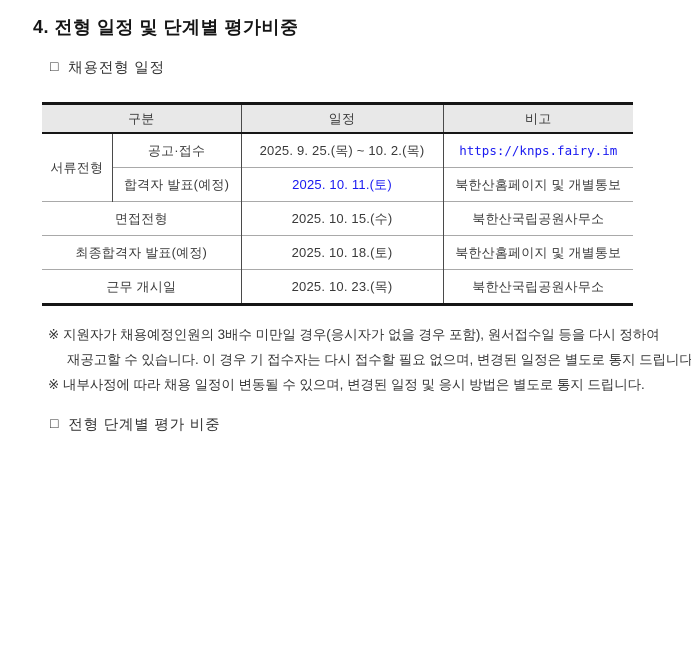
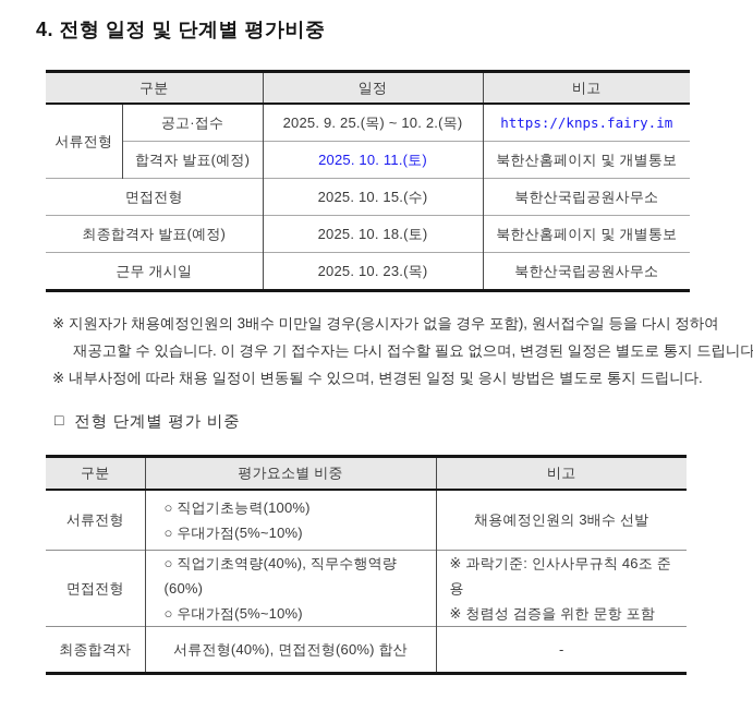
  4. 전형 일정 및 단계별 평가비중
- □ 채용전형 일정
  구분	일정	비고
  서류전형	공고·접수	2025. 9. 25.(목) ~ 10. 2.(목)	https://knps.fairy.im
  합격자 발표(예정)	2025. 10. 11.(토)	북한산홈페이지 및 개별통보
  면접전형	2025. 10. 15.(수)	북한산국립공원사무소
  최종합격자 발표(예정)	2025. 10. 18.(토)	북한산홈페이지 및 개별통보
  근무 개시일	2025. 10. 23.(목)	북한산국립공원사무소
  ※ 지원자가 채용예정인원의 3배수 미만일 경우(응시자가 없을 경우 포함), 원서접수일 등을 다시 정하여
  재공고할 수 있습니다. 이 경우 기 접수자는 다시 접수할 필요 없으며, 변경된 일정은 별도로 통지 드립니다
  ※ 내부사정에 따라 채용 일정이 변동될 수 있으며, 변경된 일정 및 응시 방법은 별도로 통지 드립니다.
  □ 전형 단계별 평가 비중
+ 구분	평가요소별 비중	비고
+ 서류전형	○ 직업기초능력(100%) ○ 우대가점(5%~10%)	채용예정인원의 3배수 선발
+ 면접전형	○ 직업기초역량(40%), 직무수행역량(60%) ○ 우대가점(5%~10%)	※ 과락기준: 인사사무규칙 46조 준용 ※ 청렴성 검증을 위한 문항 포함
+ 최종합격자	서류전형(40%), 면접전형(60%) 합산	-
